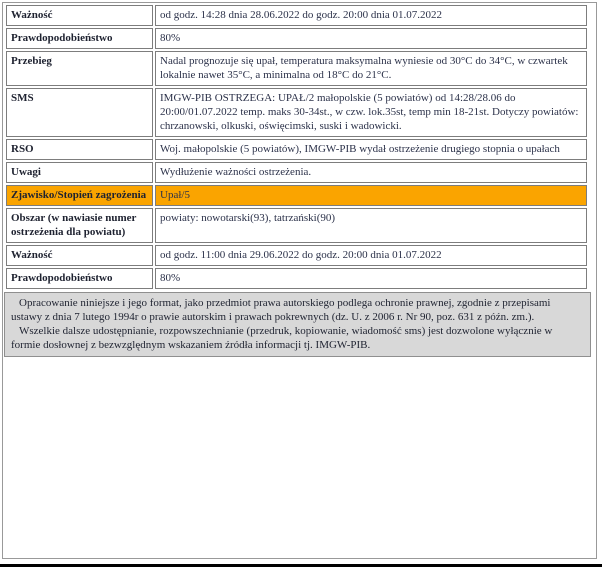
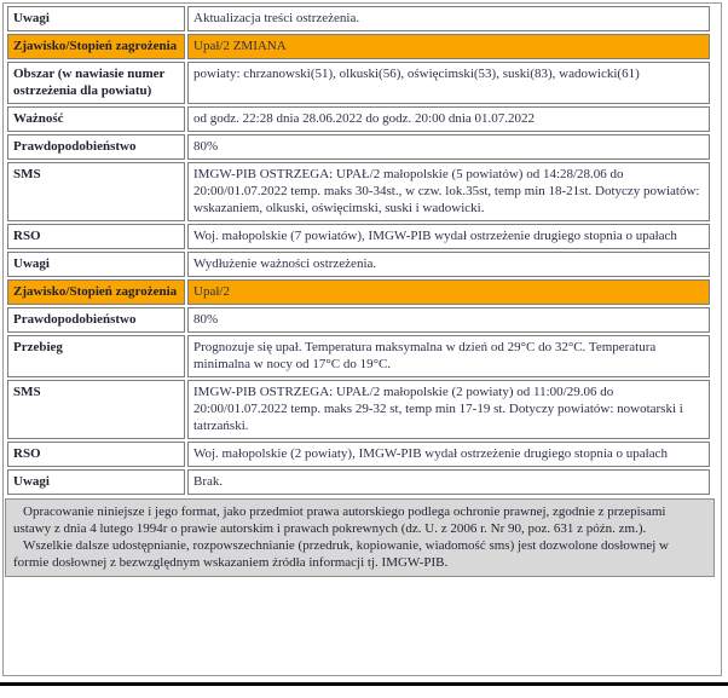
+ Uwagi	Aktualizacja treści ostrzeżenia.
+ Zjawisko/Stopień zagrożenia	Upał/2 ZMIANA
+ Obszar (w nawiasie numer ostrzeżenia dla powiatu)	powiaty: chrzanowski(51), olkuski(56), oświęcimski(53), suski(83), wadowicki(61)
- Ważność	od godz. 14:28 dnia 28.06.2022 do godz. 20:00 dnia 01.07.2022
+ Ważność	od godz. 22:28 dnia 28.06.2022 do godz. 20:00 dnia 01.07.2022
  Prawdopodobieństwo	80%
- Przebieg	Nadal prognozuje się upał, temperatura maksymalna wyniesie od 30°C do 34°C, w czwartek lokalnie nawet 35°C, a minimalna od 18°C do 21°C.
- SMS	IMGW-PIB OSTRZEGA: UPAŁ/2 małopolskie (5 powiatów) od 14:28/28.06 do 20:00/01.07.2022 temp. maks 30-34st., w czw. lok.35st, temp min 18-21st. Dotyczy powiatów: chrzanowski, olkuski, oświęcimski, suski i wadowicki.
+ SMS	IMGW-PIB OSTRZEGA: UPAŁ/2 małopolskie (5 powiatów) od 14:28/28.06 do 20:00/01.07.2022 temp. maks 30-34st., w czw. lok.35st, temp min 18-21st. Dotyczy powiatów: wskazaniem, olkuski, oświęcimski, suski i wadowicki.
- RSO	Woj. małopolskie (5 powiatów), IMGW-PIB wydał ostrzeżenie drugiego stopnia o upałach
+ RSO	Woj. małopolskie (7 powiatów), IMGW-PIB wydał ostrzeżenie drugiego stopnia o upałach
  Uwagi	Wydłużenie ważności ostrzeżenia.
- Zjawisko/Stopień zagrożenia	Upał/5
+ Zjawisko/Stopień zagrożenia	Upał/2
- Obszar (w nawiasie numer ostrzeżenia dla powiatu)	powiaty: nowotarski(93), tatrzański(90)
- Ważność	od godz. 11:00 dnia 29.06.2022 do godz. 20:00 dnia 01.07.2022
  Prawdopodobieństwo	80%
+ Przebieg	Prognozuje się upał. Temperatura maksymalna w dzień od 29°C do 32°C. Temperatura minimalna w nocy od 17°C do 19°C.
+ SMS	IMGW-PIB OSTRZEGA: UPAŁ/2 małopolskie (2 powiaty) od 11:00/29.06 do 20:00/01.07.2022 temp. maks 29-32 st, temp min 17-19 st. Dotyczy powiatów: nowotarski i tatrzański.
+ RSO	Woj. małopolskie (2 powiaty), IMGW-PIB wydał ostrzeżenie drugiego stopnia o upałach
+ Uwagi	Brak.
- Opracowanie niniejsze i jego format, jako przedmiot prawa autorskiego podlega ochronie prawnej, zgodnie z przepisami ustawy z dnia 7 lutego 1994r o prawie autorskim i prawach pokrewnych (dz. U. z 2006 r. Nr 90, poz. 631 z późn. zm.).
+ Opracowanie niniejsze i jego format, jako przedmiot prawa autorskiego podlega ochronie prawnej, zgodnie z przepisami ustawy z dnia 4 lutego 1994r o prawie autorskim i prawach pokrewnych (dz. U. z 2006 r. Nr 90, poz. 631 z późn. zm.).
- Wszelkie dalsze udostępnianie, rozpowszechnianie (przedruk, kopiowanie, wiadomość sms) jest dozwolone wyłącznie w formie dosłownej z bezwzględnym wskazaniem źródła informacji tj. IMGW-PIB.
+ Wszelkie dalsze udostępnianie, rozpowszechnianie (przedruk, kopiowanie, wiadomość sms) jest dozwolone dosłownej w formie dosłownej z bezwzględnym wskazaniem źródła informacji tj. IMGW-PIB.
